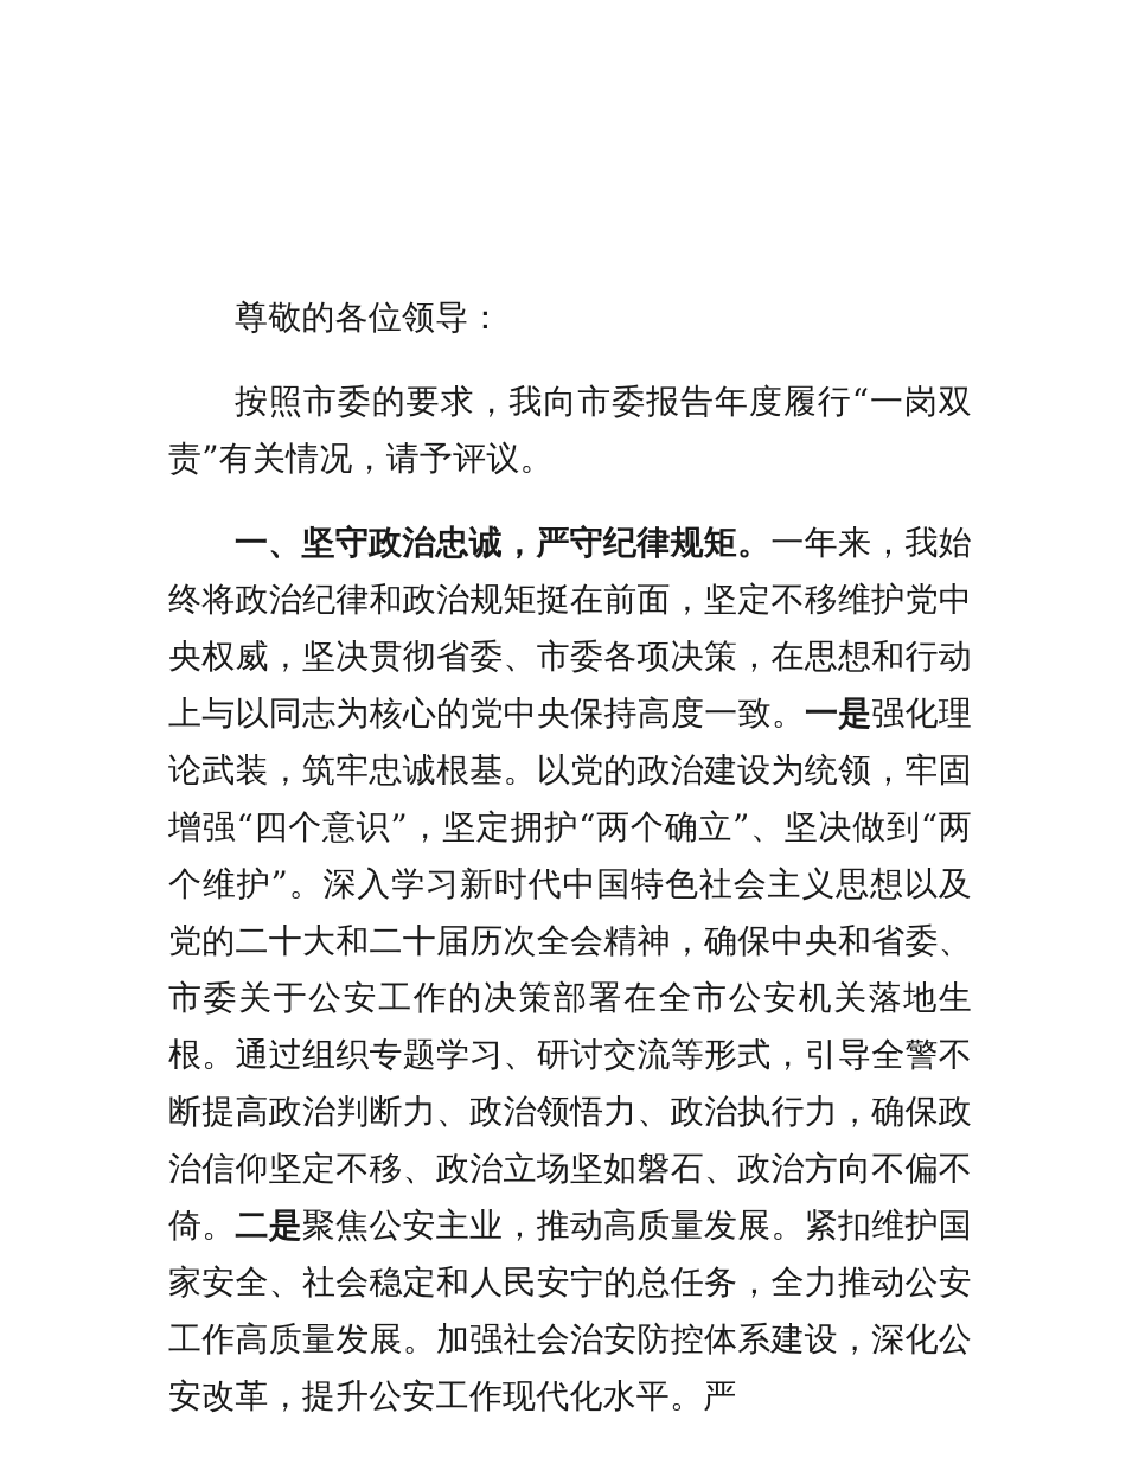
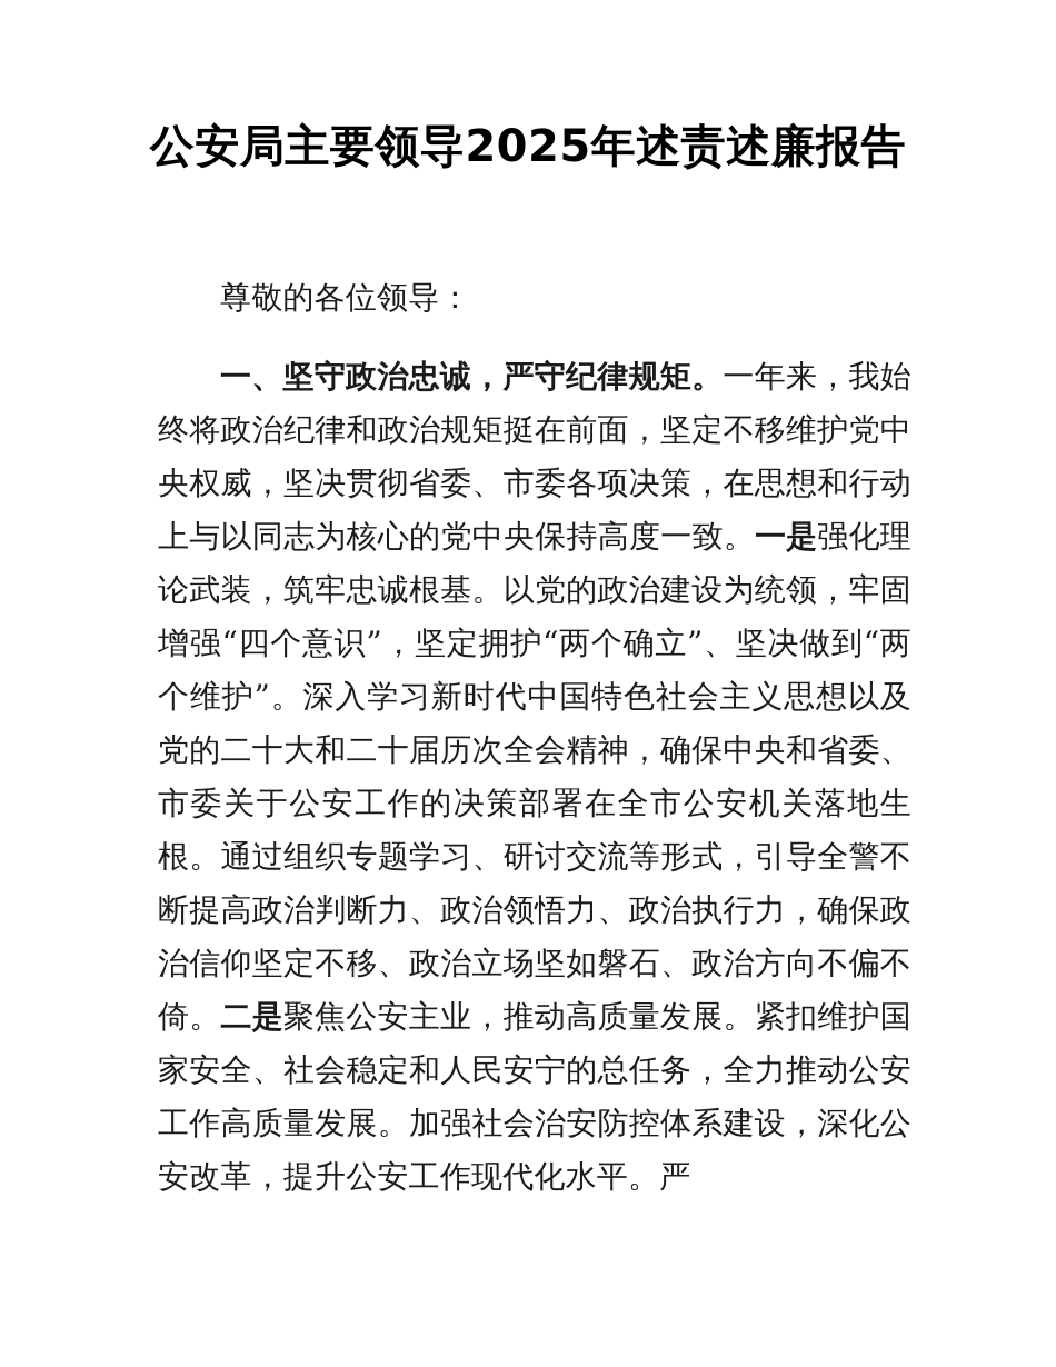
+ 公安局主要领导2025年述责述廉报告
  尊敬的各位领导：
- 按照市委的要求，我向市委报告年度履行“一岗双责”有关情况，请予评议。
  一、坚守政治忠诚，严守纪律规矩。一年来，我始终将政治纪律和政治规矩挺在前面，坚定不移维护党中央权威，坚决贯彻省委、市委各项决策，在思想和行动上与以同志为核心的党中央保持高度一致。一是强化理论武装，筑牢忠诚根基。以党的政治建设为统领，牢固增强“四个意识”，坚定拥护“两个确立”、坚决做到“两个维护”。深入学习新时代中国特色社会主义思想以及党的二十大和二十届历次全会精神，确保中央和省委、市委关于公安工作的决策部署在全市公安机关落地生根。通过组织专题学习、研讨交流等形式，引导全警不断提高政治判断力、政治领悟力、政治执行力，确保政治信仰坚定不移、政治立场坚如磐石、政治方向不偏不倚。二是聚焦公安主业，推动高质量发展。紧扣维护国家安全、社会稳定和人民安宁的总任务，全力推动公安工作高质量发展。加强社会治安防控体系建设，深化公安改革，提升公安工作现代化水平。严
